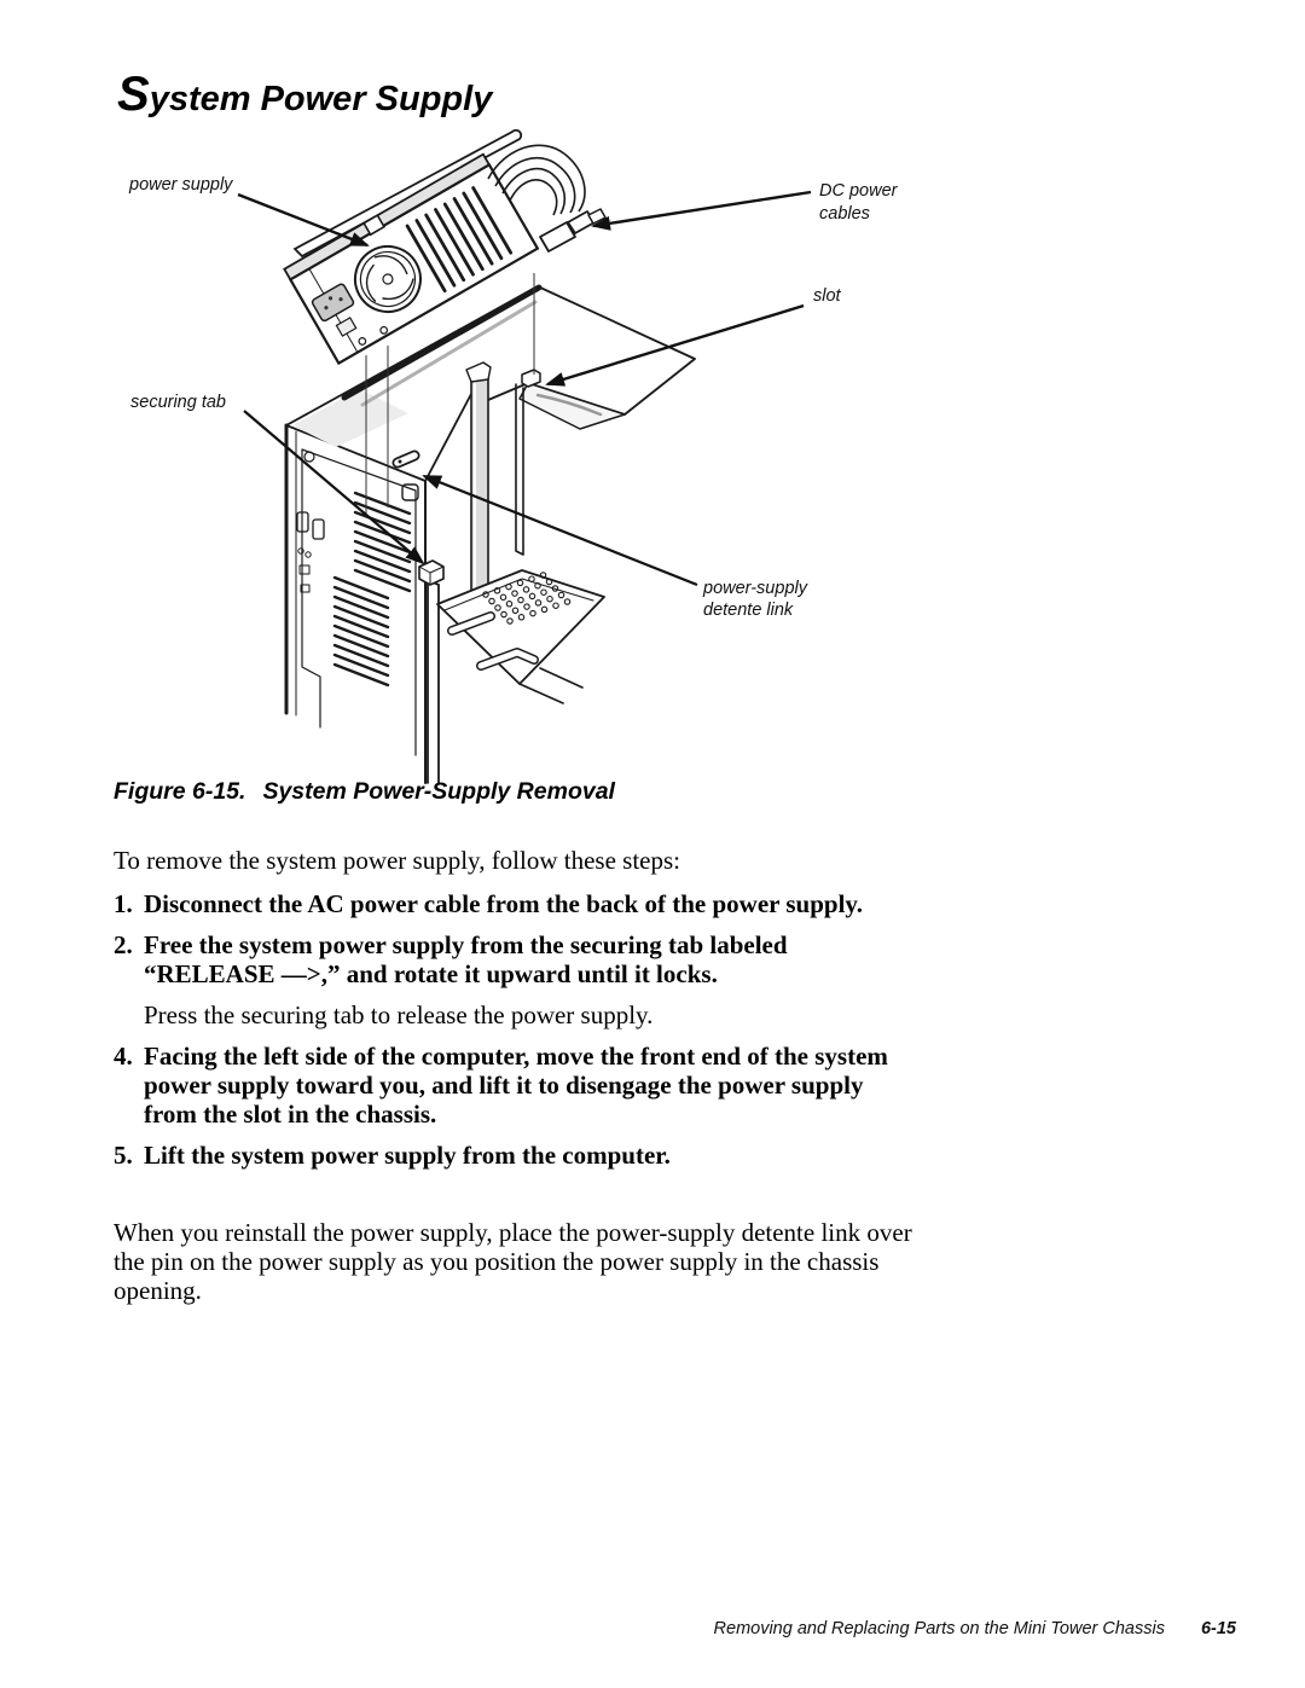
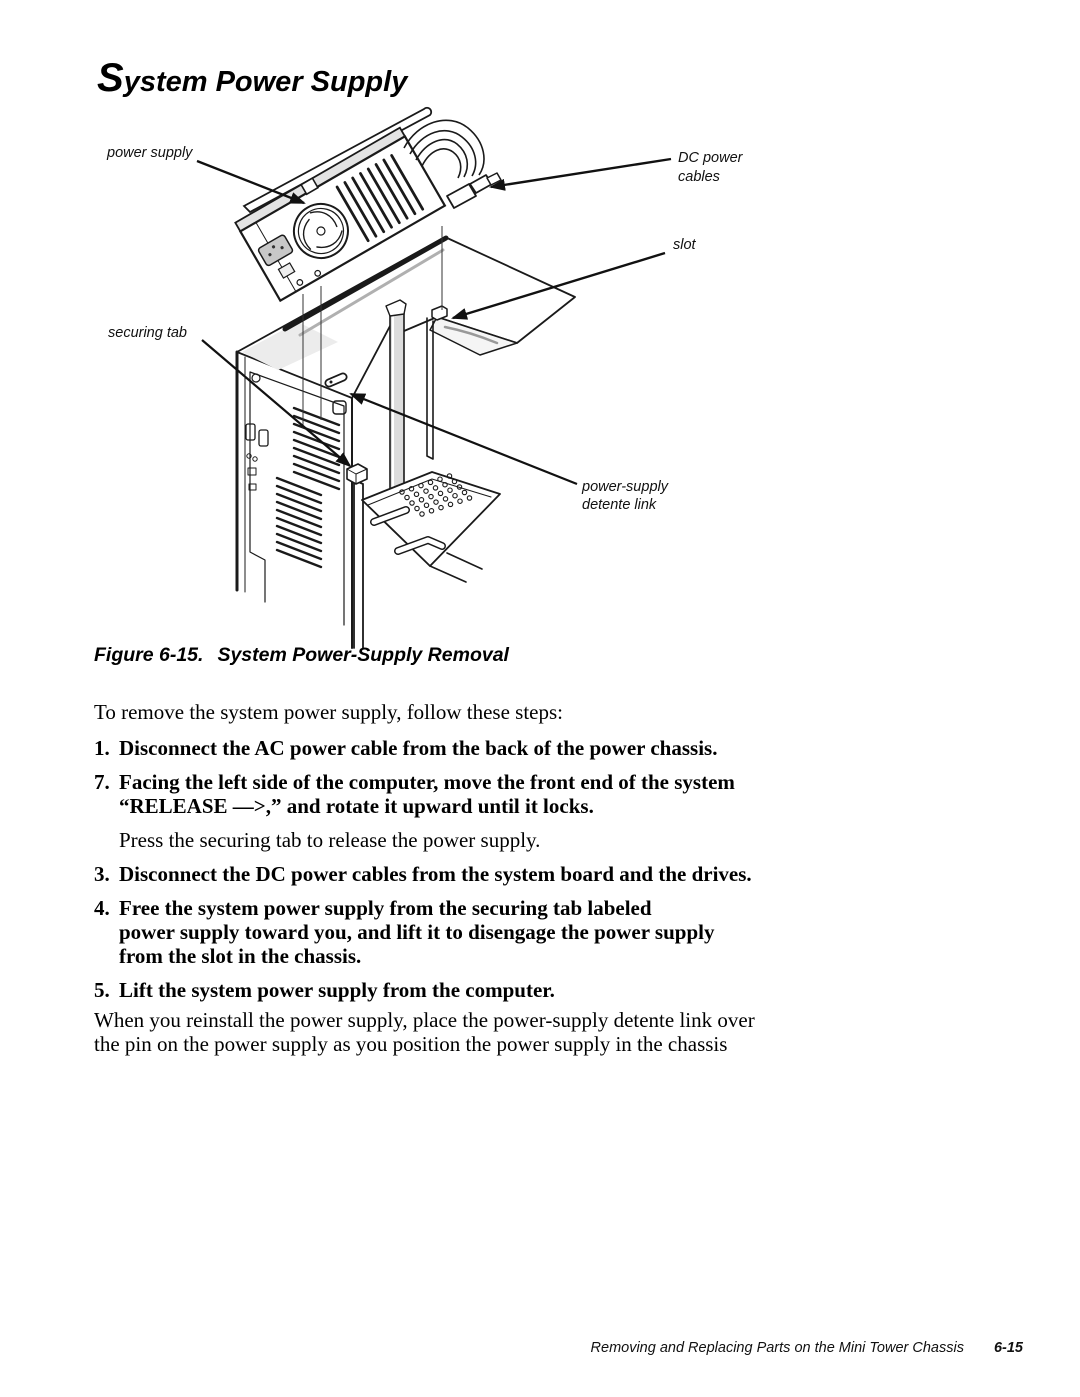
  System Power Supply
  power supply
  DC power
  cables
  slot
  securing tab
  power-supply
  detente link
  Figure 6-15. System Power-Supply Removal
  To remove the system power supply, follow these steps:
  1.
- Disconnect the AC power cable from the back of the power supply.
+ Disconnect the AC power cable from the back of the power chassis.
- 2.
+ 7.
- Free the system power supply from the securing tab labeled
+ Facing the left side of the computer, move the front end of the system
  “RELEASE —>,” and rotate it upward until it locks.
  Press the securing tab to release the power supply.
+ 3.
+ Disconnect the DC power cables from the system board and the drives.
  4.
- Facing the left side of the computer, move the front end of the system
+ Free the system power supply from the securing tab labeled
  power supply toward you, and lift it to disengage the power supply
  from the slot in the chassis.
  5.
  Lift the system power supply from the computer.
  When you reinstall the power supply, place the power-supply detente link over
  the pin on the power supply as you position the power supply in the chassis
- opening.
  Removing and Replacing Parts on the Mini Tower Chassis 6-15
